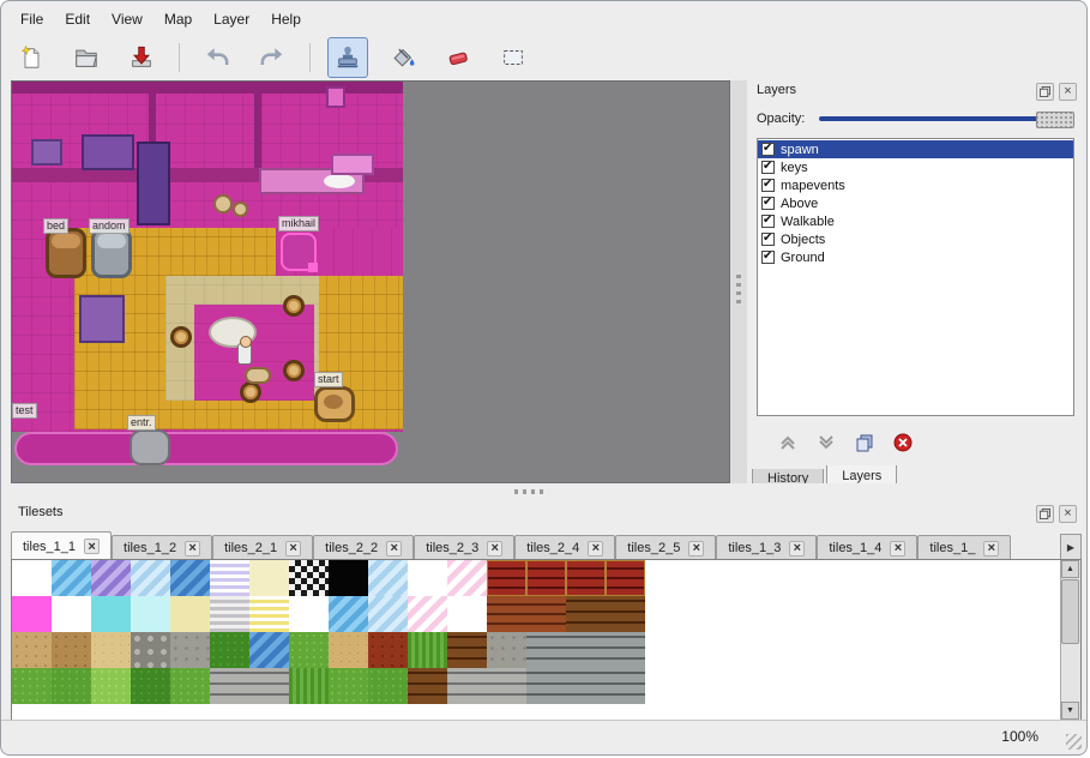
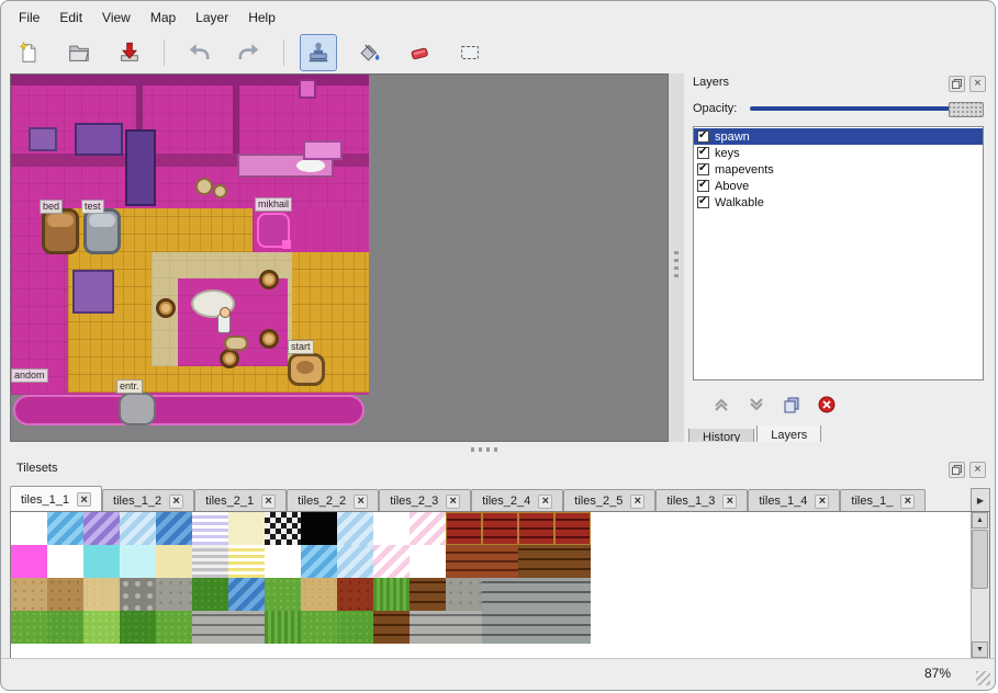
  File
  Edit
  View
  Map
  Layer
  Help
  bed
- andom
+ test
  mikhail
  start
- test
+ andom
  entr.
  Layers
  ×
  Opacity:
  spawn
  keys
  mapevents
  Above
  Walkable
- Objects
- Ground
  History
  Layers
  Tilesets
  ×
  tiles_1_1
  ×
  tiles_1_2
  ×
  tiles_2_1
  ×
  tiles_2_2
  ×
  tiles_2_3
  ×
  tiles_2_4
  ×
  tiles_2_5
  ×
  tiles_1_3
  ×
  tiles_1_4
  ×
  tiles_1_
  ×
  ▶
- 100%
+ 87%
